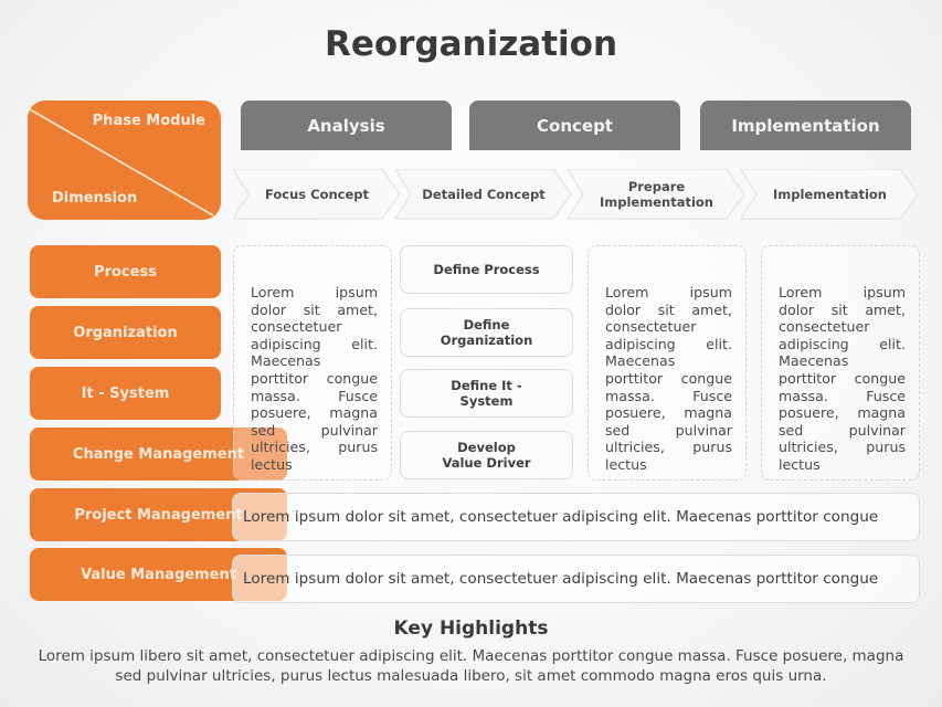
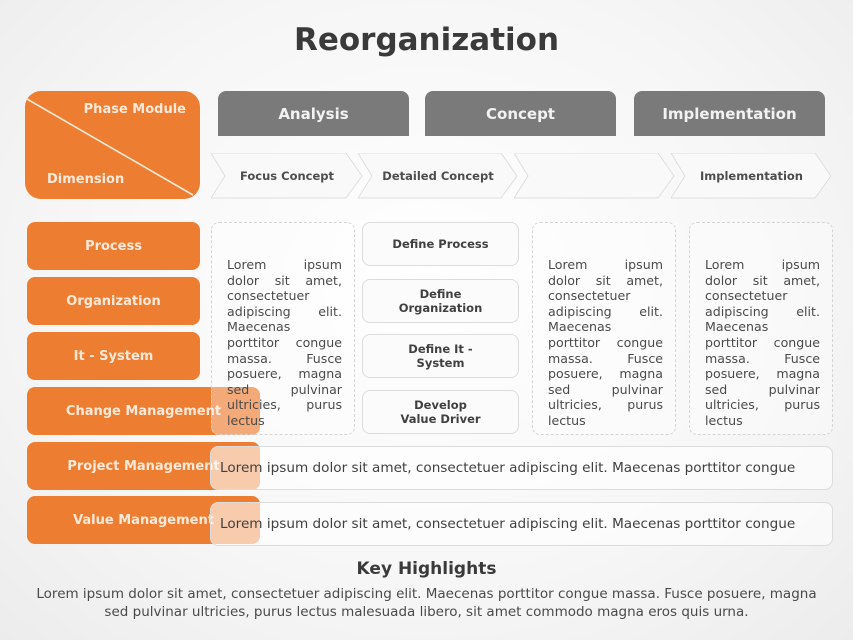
  Reorganization
  Phase Module
  Dimension
  Analysis
  Concept
  Implementation
  Focus Concept
  Detailed Concept
- Prepare Implementation
  Implementation
  Process
  Organization
  It - System
  Change Management
  Project Management
  Value Management
  Lorem ipsum dolor sit amet, consectetuer adipiscing elit. Maecenas porttitor congue massa. Fusce posuere, magna sed pulvinar ultricies, purus lectus
  Define Process
  Define Organization
  Define It - System
  Develop Value Driver
  Lorem ipsum dolor sit amet, consectetuer adipiscing elit. Maecenas porttitor congue massa. Fusce posuere, magna sed pulvinar ultricies, purus lectus
  Lorem ipsum dolor sit amet, consectetuer adipiscing elit. Maecenas porttitor congue massa. Fusce posuere, magna sed pulvinar ultricies, purus lectus
  Lorem ipsum dolor sit amet, consectetuer adipiscing elit. Maecenas porttitor congue
  Lorem ipsum dolor sit amet, consectetuer adipiscing elit. Maecenas porttitor congue
  Key Highlights
- Lorem ipsum libero sit amet, consectetuer adipiscing elit. Maecenas porttitor congue massa. Fusce posuere, magna sed pulvinar ultricies, purus lectus malesuada libero, sit amet commodo magna eros quis urna.
+ Lorem ipsum dolor sit amet, consectetuer adipiscing elit. Maecenas porttitor congue massa. Fusce posuere, magna sed pulvinar ultricies, purus lectus malesuada libero, sit amet commodo magna eros quis urna.
